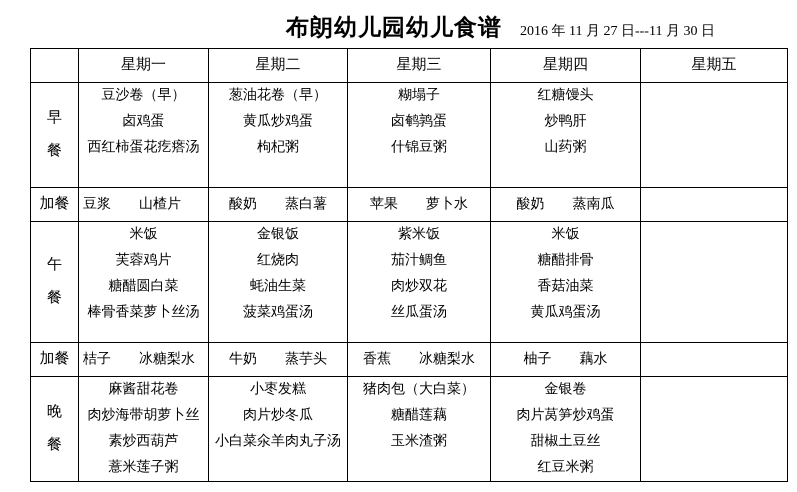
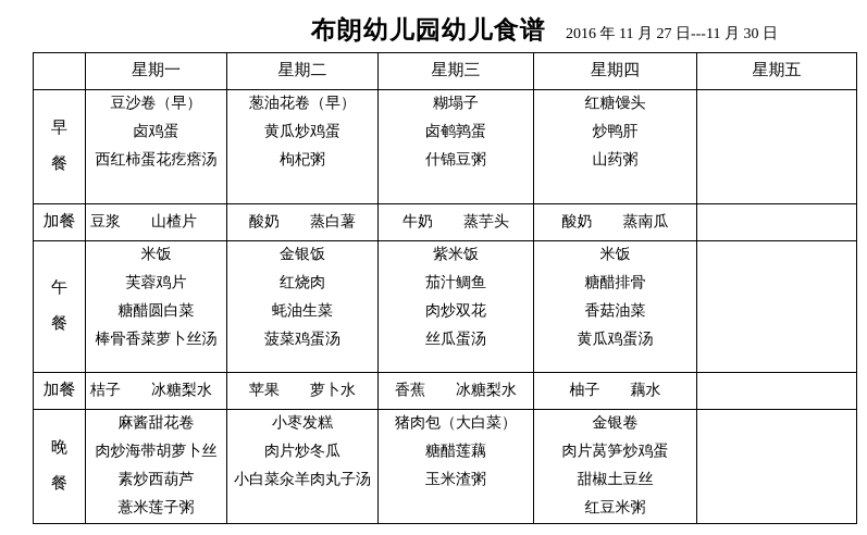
  布朗幼儿园幼儿食谱
  2016 年 11 月 27 日---11 月 30 日
  	星期一	星期二	星期三	星期四	星期五
  早 餐	豆沙卷（早） 卤鸡蛋 西红柿蛋花疙瘩汤	葱油花卷（早） 黄瓜炒鸡蛋 枸杞粥	糊塌子 卤鹌鹑蛋 什锦豆粥	红糖馒头 炒鸭肝 山药粥
- 加餐	豆浆 山楂片	酸奶 蒸白薯	苹果 萝卜水	酸奶 蒸南瓜
+ 加餐	豆浆 山楂片	酸奶 蒸白薯	牛奶 蒸芋头	酸奶 蒸南瓜
  午 餐	米饭 芙蓉鸡片 糖醋圆白菜 棒骨香菜萝卜丝汤	金银饭 红烧肉 蚝油生菜 菠菜鸡蛋汤	紫米饭 茄汁鲷鱼 肉炒双花 丝瓜蛋汤	米饭 糖醋排骨 香菇油菜 黄瓜鸡蛋汤
- 加餐	桔子 冰糖梨水	牛奶 蒸芋头	香蕉 冰糖梨水	柚子 藕水
+ 加餐	桔子 冰糖梨水	苹果 萝卜水	香蕉 冰糖梨水	柚子 藕水
  晚 餐	麻酱甜花卷 肉炒海带胡萝卜丝 素炒西葫芦 薏米莲子粥	小枣发糕 肉片炒冬瓜 小白菜氽羊肉丸子汤	猪肉包（大白菜） 糖醋莲藕 玉米渣粥	金银卷 肉片莴笋炒鸡蛋 甜椒土豆丝 红豆米粥
